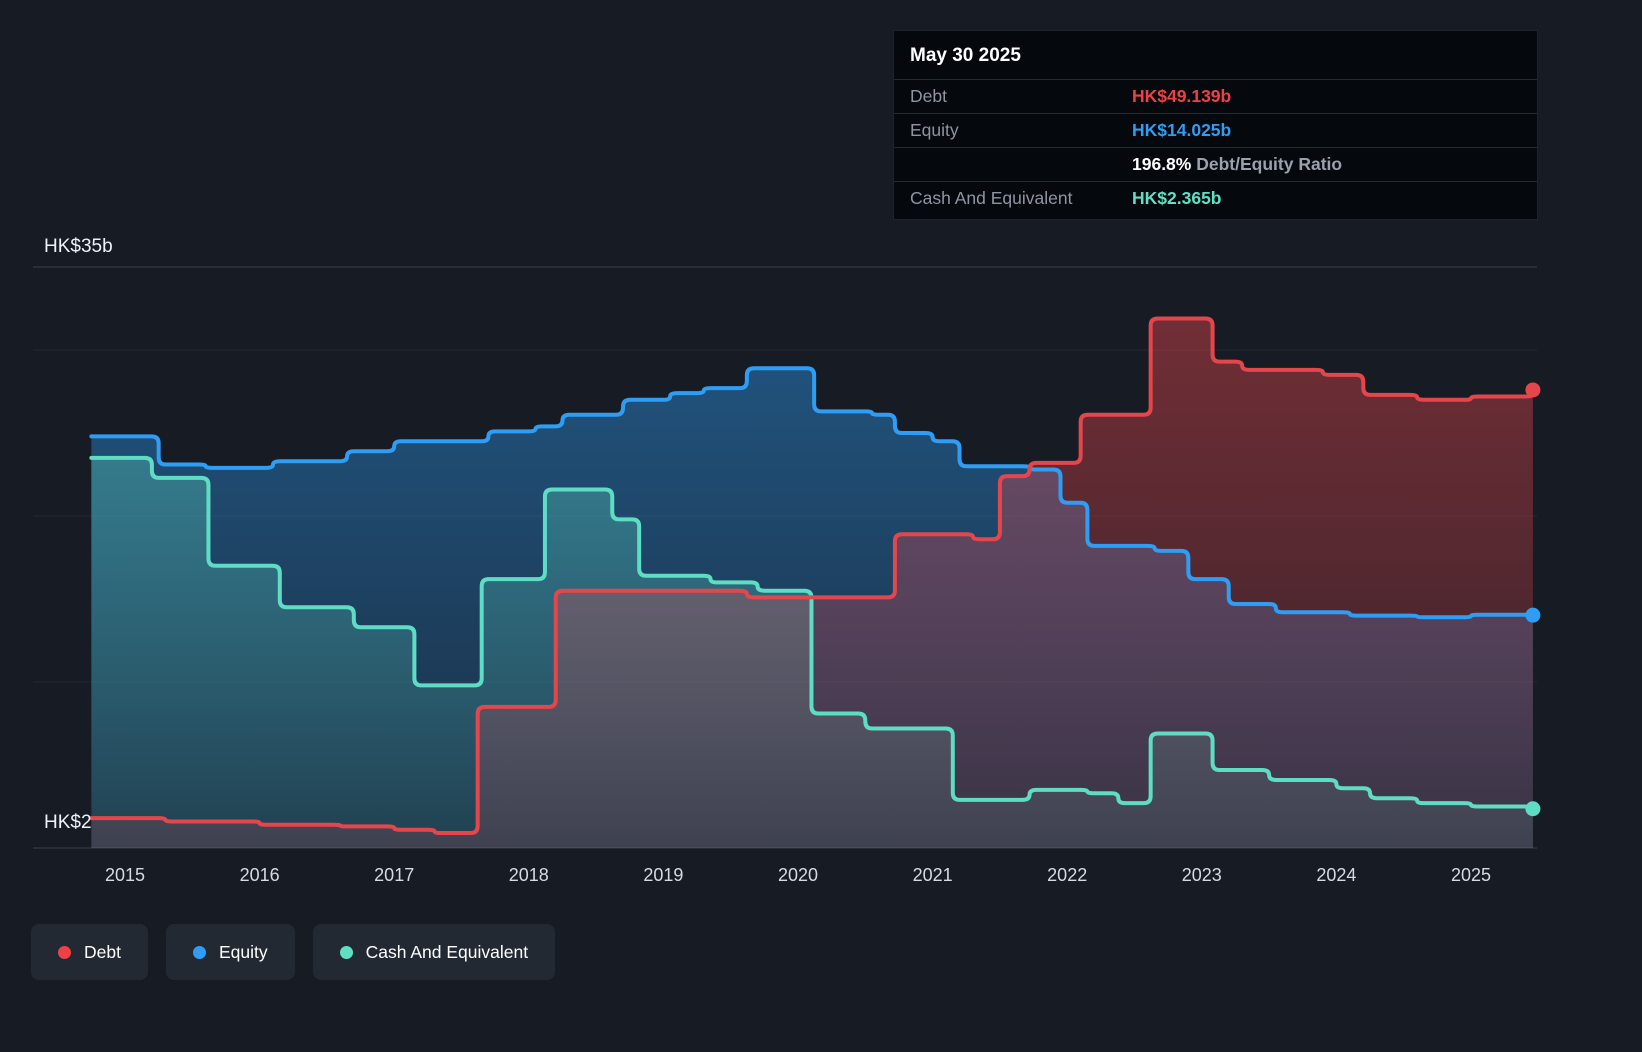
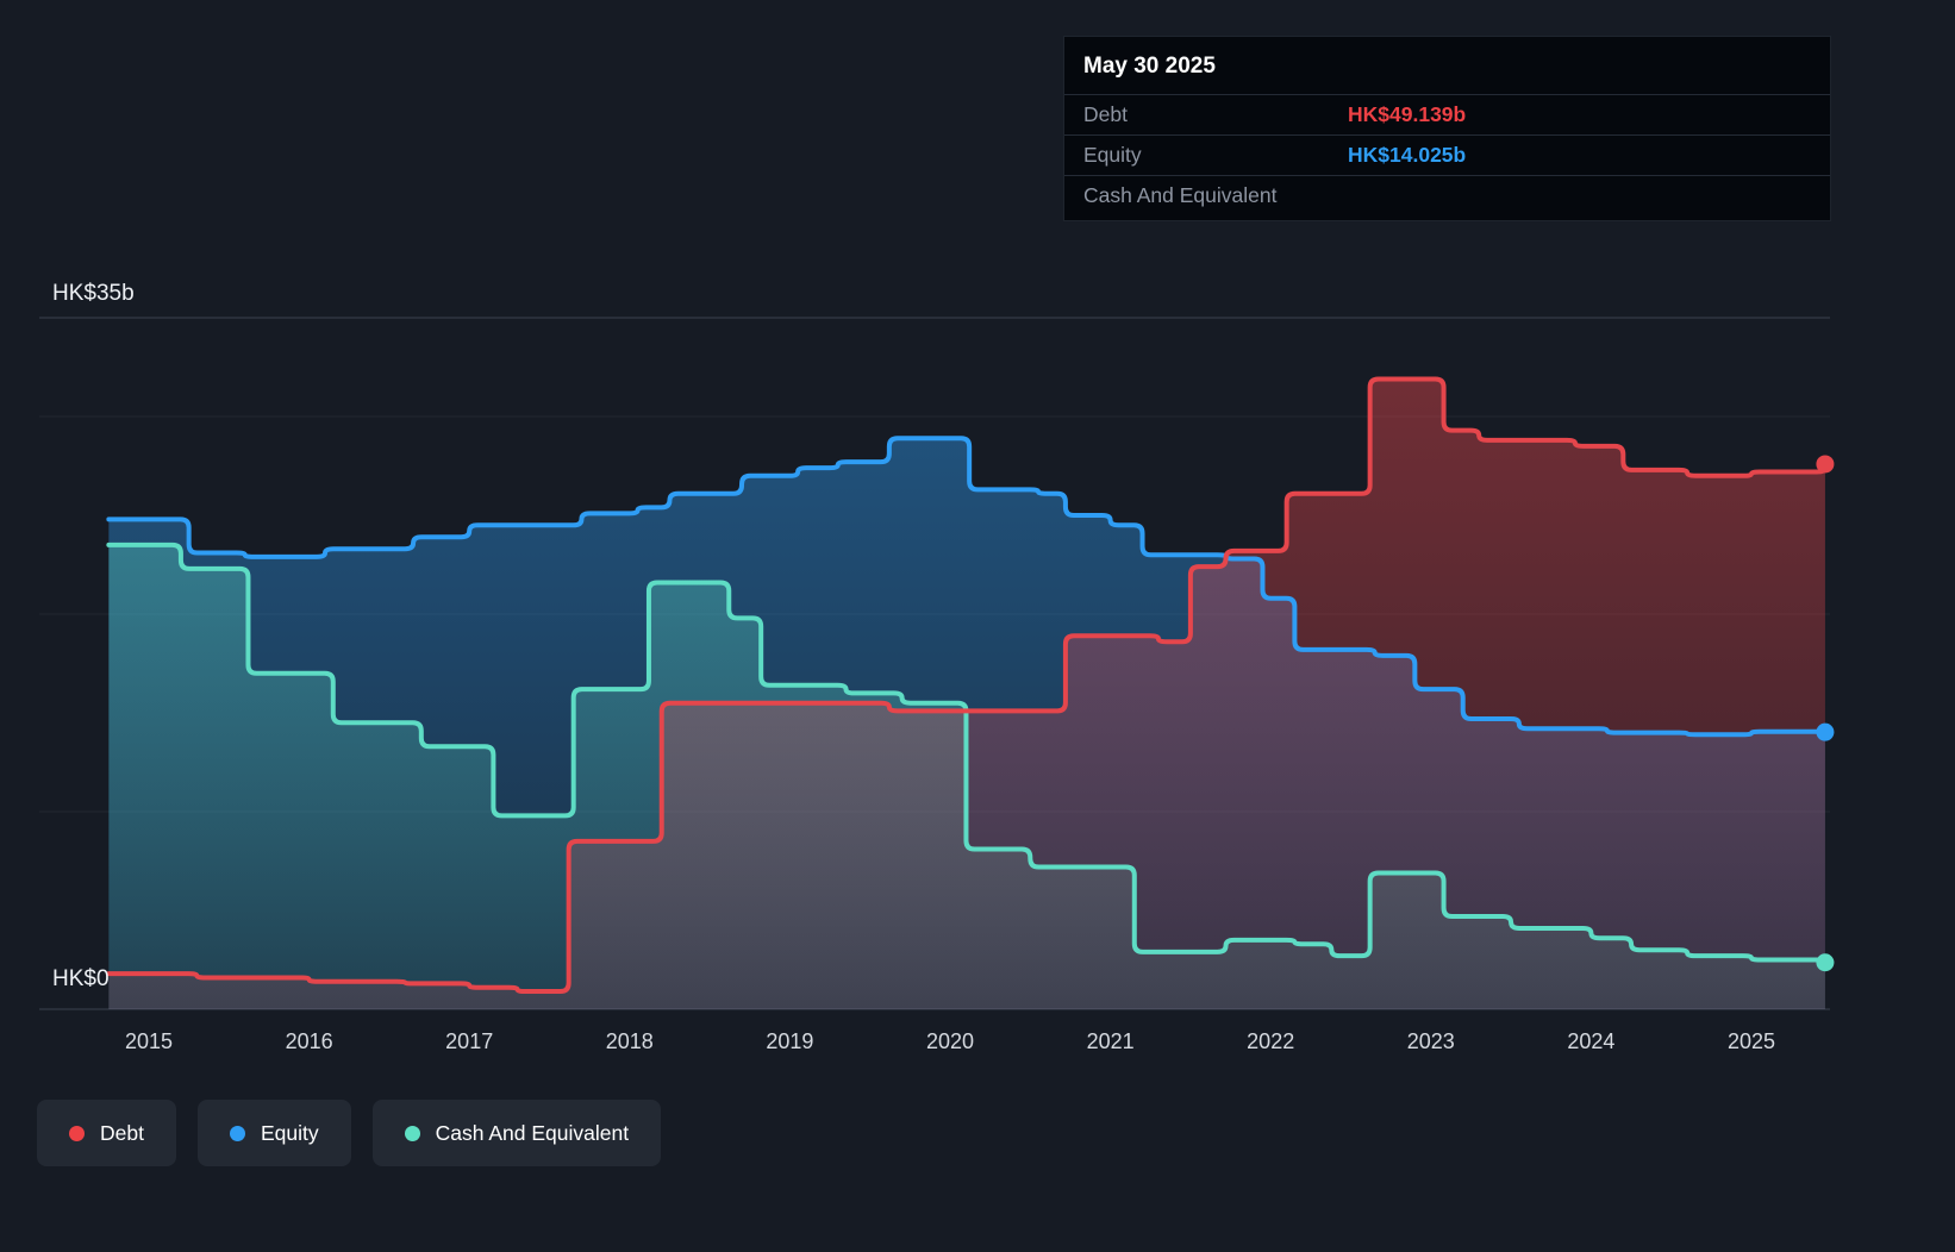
  HK$35b
- HK$2
+ HK$0
  2015
  2016
  2017
  2018
  2019
  2020
  2021
  2022
  2023
  2024
  2025
  May 30 2025
  Debt
  HK$49.139b
  Equity
  HK$14.025b
- 196.8% Debt/Equity Ratio
  Cash And Equivalent
- HK$2.365b
  Debt
  Equity
  Cash And Equivalent
